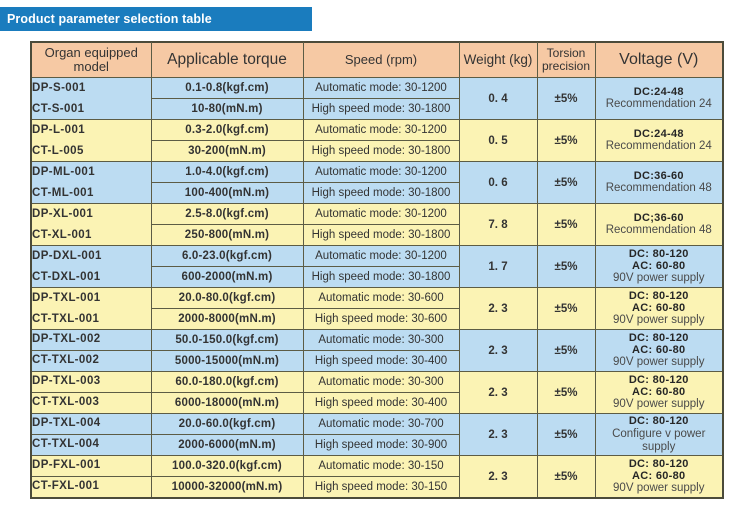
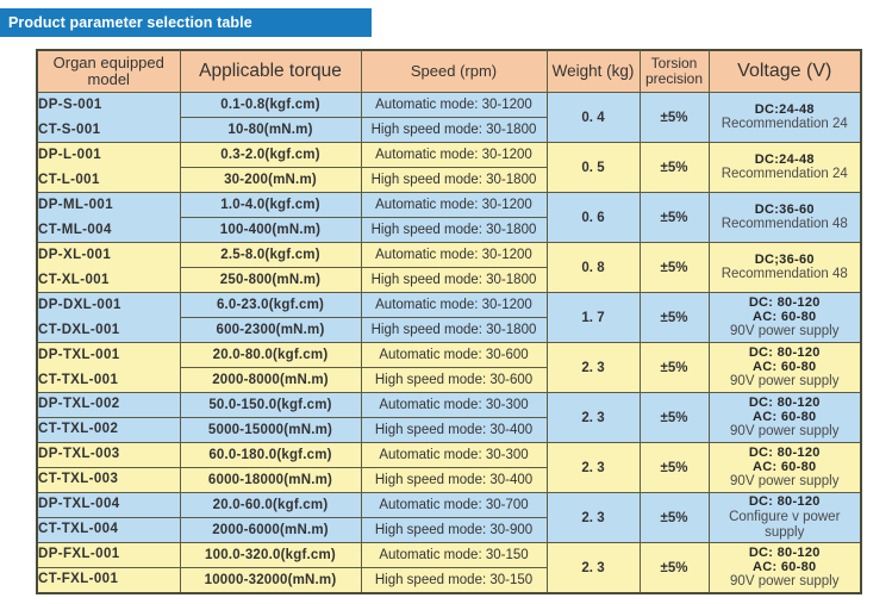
  Product parameter selection table
  Organ equipped model	Applicable torque	Speed (rpm)	Weight (kg)	Torsion precision	Voltage (V)
  DP-S-001CT-S-001	0.1-0.8(kgf.cm)	Automatic mode: 30-1200	0. 4	±5%	DC:24-48Recommendation 24
  10-80(mN.m)	High speed mode: 30-1800
- DP-L-001CT-L-005	0.3-2.0(kgf.cm)	Automatic mode: 30-1200	0. 5	±5%	DC:24-48Recommendation 24
+ DP-L-001CT-L-001	0.3-2.0(kgf.cm)	Automatic mode: 30-1200	0. 5	±5%	DC:24-48Recommendation 24
  30-200(mN.m)	High speed mode: 30-1800
- DP-ML-001CT-ML-001	1.0-4.0(kgf.cm)	Automatic mode: 30-1200	0. 6	±5%	DC:36-60Recommendation 48
+ DP-ML-001CT-ML-004	1.0-4.0(kgf.cm)	Automatic mode: 30-1200	0. 6	±5%	DC:36-60Recommendation 48
  100-400(mN.m)	High speed mode: 30-1800
- DP-XL-001CT-XL-001	2.5-8.0(kgf.cm)	Automatic mode: 30-1200	7. 8	±5%	DC;36-60Recommendation 48
+ DP-XL-001CT-XL-001	2.5-8.0(kgf.cm)	Automatic mode: 30-1200	0. 8	±5%	DC;36-60Recommendation 48
  250-800(mN.m)	High speed mode: 30-1800
  DP-DXL-001CT-DXL-001	6.0-23.0(kgf.cm)	Automatic mode: 30-1200	1. 7	±5%	DC: 80-120AC: 60-8090V power supply
- 600-2000(mN.m)	High speed mode: 30-1800
+ 600-2300(mN.m)	High speed mode: 30-1800
  DP-TXL-001CT-TXL-001	20.0-80.0(kgf.cm)	Automatic mode: 30-600	2. 3	±5%	DC: 80-120AC: 60-8090V power supply
  2000-8000(mN.m)	High speed mode: 30-600
  DP-TXL-002	50.0-150.0(kgf.cm)	Automatic mode: 30-300	2. 3	±5%	DC: 80-120AC: 60-8090V power supply
  CT-TXL-002	5000-15000(mN.m)	High speed mode: 30-400
  DP-TXL-003	60.0-180.0(kgf.cm)	Automatic mode: 30-300	2. 3	±5%	DC: 80-120AC: 60-8090V power supply
  CT-TXL-003	6000-18000(mN.m)	High speed mode: 30-400
  DP-TXL-004	20.0-60.0(kgf.cm)	Automatic mode: 30-700	2. 3	±5%	DC: 80-120Configure v power supply
  CT-TXL-004	2000-6000(mN.m)	High speed mode: 30-900
  DP-FXL-001	100.0-320.0(kgf.cm)	Automatic mode: 30-150	2. 3	±5%	DC: 80-120AC: 60-8090V power supply
  CT-FXL-001	10000-32000(mN.m)	High speed mode: 30-150
